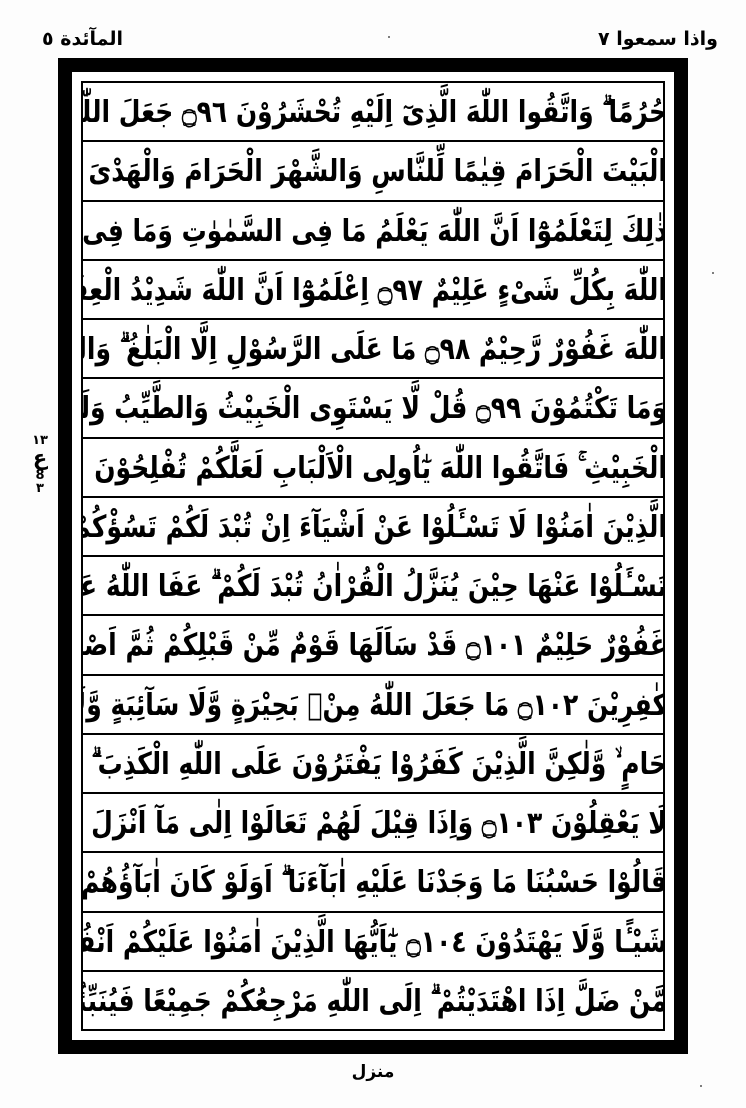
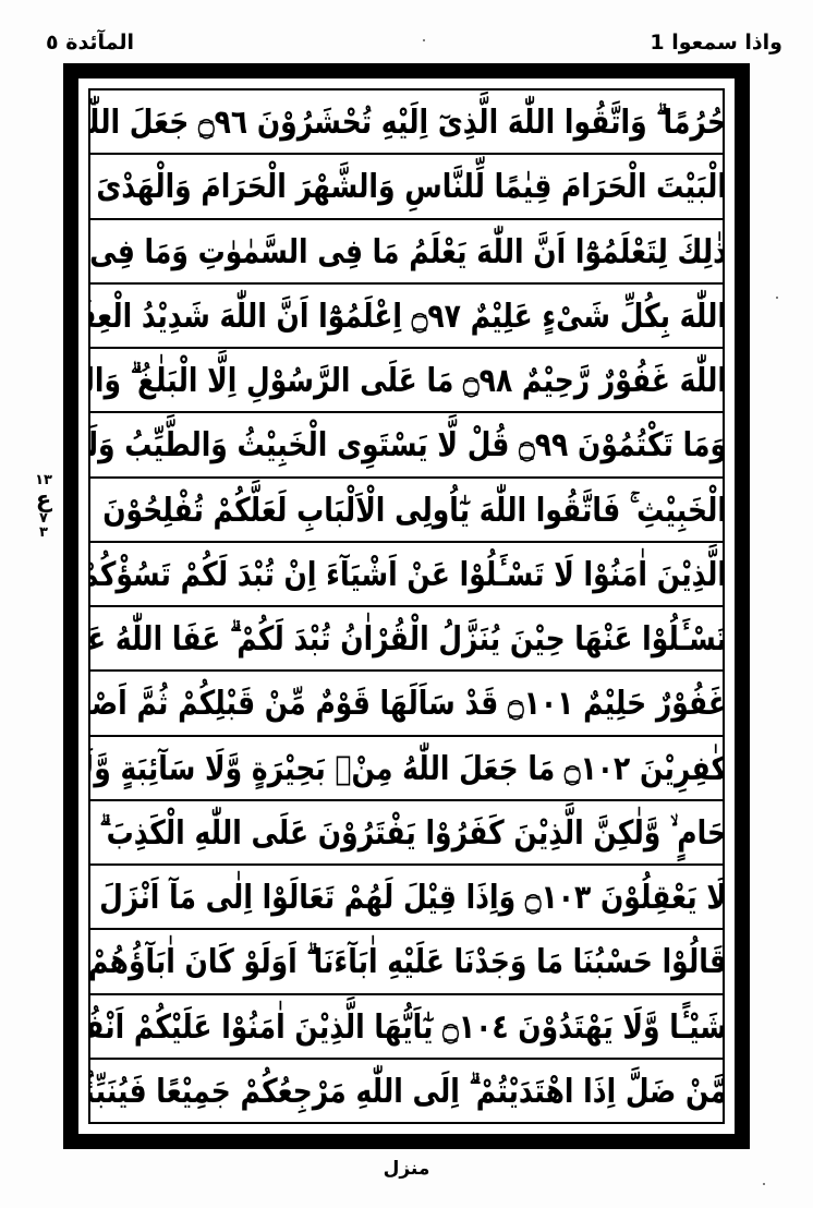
  المآئدة ٥
- واذا سمعوا ٧
+ واذا سمعوا 1
  حُرُمًا ۗ وَاتَّقُوا اللّٰهَ الَّذِىٓ اِلَيْهِ تُحْشَرُوْنَ ۝٩٦ جَعَلَ اللّٰ
  الْبَيْتَ الْحَرَامَ قِيٰمًا لِّلنَّاسِ وَالشَّهْرَ الْحَرَامَ وَالْهَدْىَ
  ذٰلِكَ لِتَعْلَمُوْٓا اَنَّ اللّٰهَ يَعْلَمُ مَا فِى السَّمٰوٰتِ وَمَا فِى
  اللّٰهَ بِكُلِّ شَىْءٍ عَلِيْمٌ ۝٩٧ اِعْلَمُوْٓا اَنَّ اللّٰهَ شَدِيْدُ الْعِ
  اللّٰهَ غَفُوْرٌ رَّحِيْمٌ ۝٩٨ مَا عَلَى الرَّسُوْلِ اِلَّا الْبَلٰغُ ۗ وَال
  وَمَا تَكْتُمُوْنَ ۝٩٩ قُلْ لَّا يَسْتَوِى الْخَبِيْثُ وَالطَّيِّبُ وَلَ
  الْخَبِيْثِ ۚ فَاتَّقُوا اللّٰهَ يٰٓاُولِى الْاَلْبَابِ لَعَلَّكُمْ تُفْلِحُوْنَ
  الَّذِيْنَ اٰمَنُوْا لَا تَسْـَٔلُوْا عَنْ اَشْيَآءَ اِنْ تُبْدَ لَكُمْ تَسُؤْكُمْ
  تَسْـَٔلُوْا عَنْهَا حِيْنَ يُنَزَّلُ الْقُرْاٰنُ تُبْدَ لَكُمْ ۗ عَفَا اللّٰهُ عَ
  غَفُوْرٌ حَلِيْمٌ ۝١٠١ قَدْ سَاَلَهَا قَوْمٌ مِّنْ قَبْلِكُمْ ثُمَّ اَصْ
  كٰفِرِيْنَ ۝١٠٢ مَا جَعَلَ اللّٰهُ مِنْۢ بَحِيْرَةٍ وَّلَا سَآئِبَةٍ وَّ
  حَامٍ ۙ وَّلٰكِنَّ الَّذِيْنَ كَفَرُوْا يَفْتَرُوْنَ عَلَى اللّٰهِ الْكَذِبَ ۗ
  لَا يَعْقِلُوْنَ ۝١٠٣ وَاِذَا قِيْلَ لَهُمْ تَعَالَوْا اِلٰى مَآ اَنْزَلَ
  قَالُوْا حَسْبُنَا مَا وَجَدْنَا عَلَيْهِ اٰبَآءَنَا ۗ اَوَلَوْ كَانَ اٰبَآؤُهُمْ
  شَيْـًٔا وَّلَا يَهْتَدُوْنَ ۝١٠٤ يٰٓاَيُّهَا الَّذِيْنَ اٰمَنُوْا عَلَيْكُمْ اَنْفُ
  مَّنْ ضَلَّ اِذَا اهْتَدَيْتُمْ ۗ اِلَى اللّٰهِ مَرْجِعُكُمْ جَمِيْعًا فَيُنَبِّئُ
  ١٣
  ع
- 8
+ ٧
  ٣
  منزل
